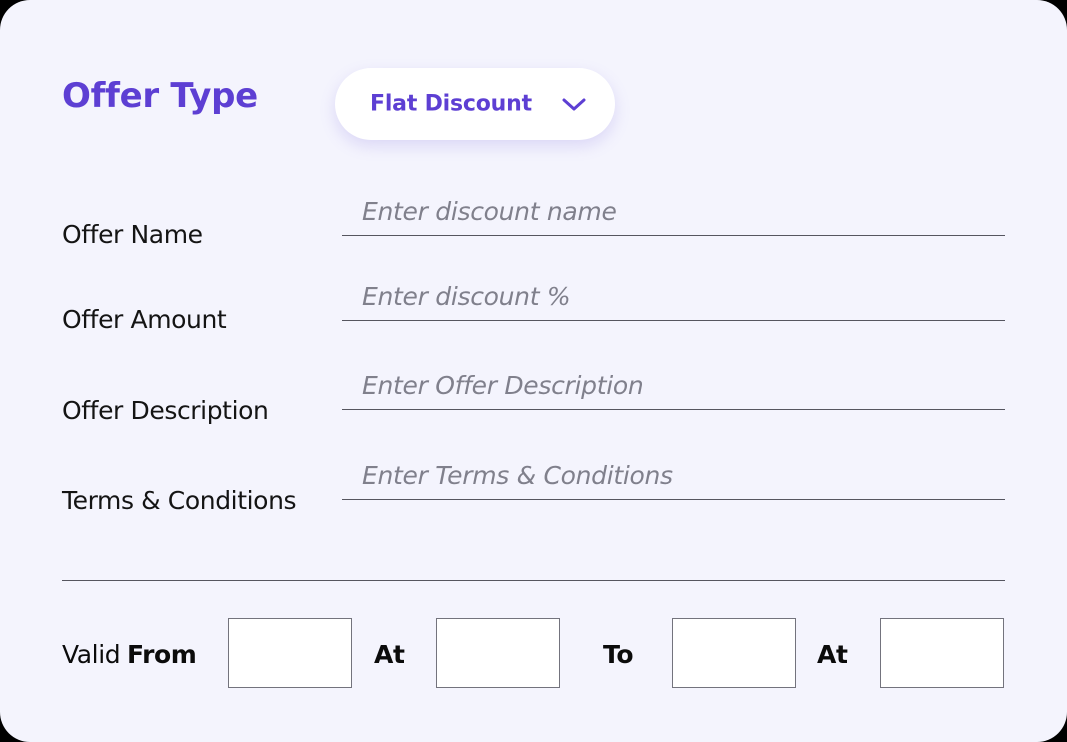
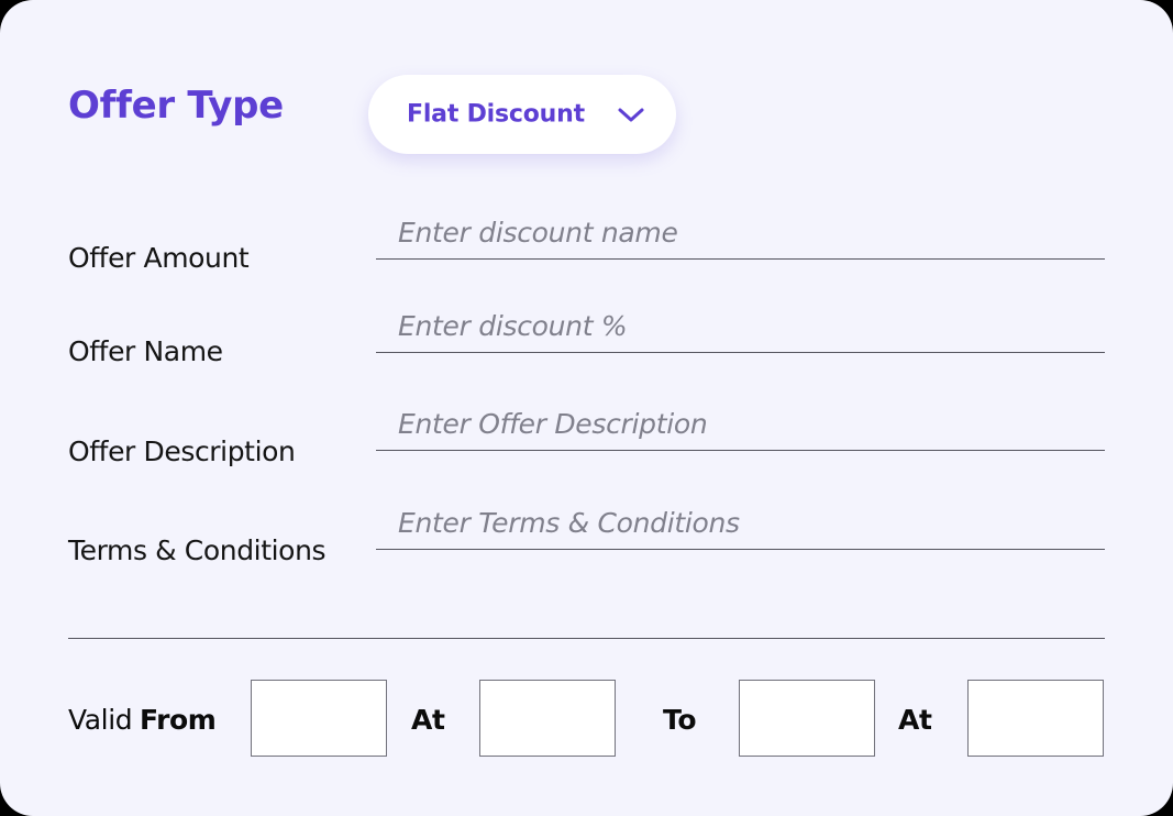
  Offer Type
  Flat Discount
- Offer Name
+ Offer Amount
  Enter discount name
- Offer Amount
+ Offer Name
  Enter discount %
  Offer Description
  Enter Offer Description
  Terms & Conditions
  Enter Terms & Conditions
  Valid
  From
  At
  To
  At
